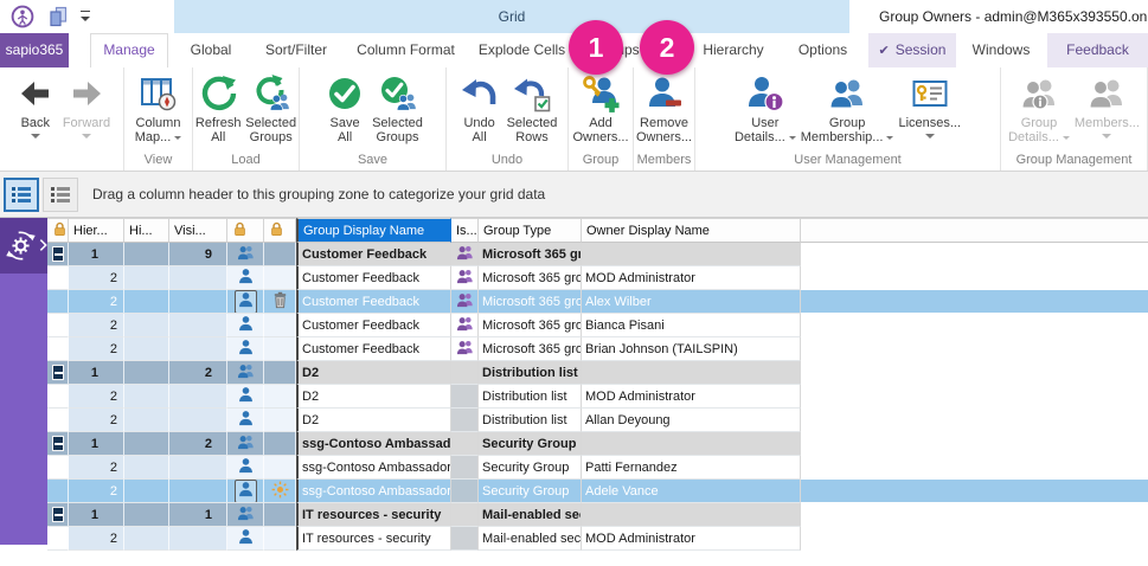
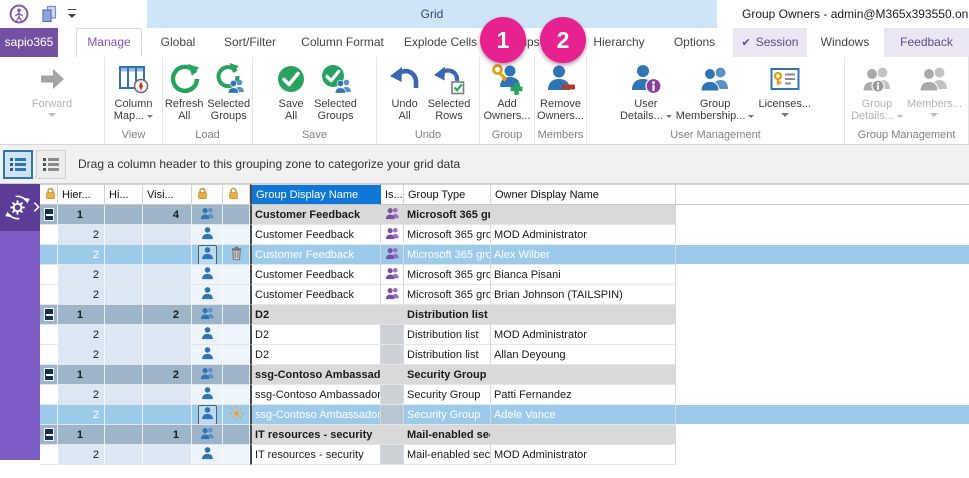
  Grid
  Group Owners - admin@M365x393550.on
  sapio365
  Manage
  Global
  Sort/Filter
  Column Format
  Explode Cells
  Hierarchy
  Options
  ✔ Session
  Windows
  Feedback
- Back
  Forward
  Column
  Map...
  View
  Refresh
  All
  Selected
  Groups
  Load
  Save
  All
  Selected
  Groups
  Save
  Undo
  All
  Selected
  Rows
  Undo
  Add
  Owners...
  Group
  Remove
  Owners...
  Members
  User
  Details...
  Group
  Membership...
  Licenses...
  User Management
  Group
  Details...
  Members...
  Group Management
  Drag a column header to this grouping zone to categorize your grid data
  Hier...
  Hi...
  Visi...
  Group Display Name
  Is...
  Group Type
  Owner Display Name
  1
- 9
+ 4
  Customer Feedback
  Microsoft 365 gr
  2
  Customer Feedback
  Microsoft 365 gro
  MOD Administrator
  2
  Customer Feedback
  Microsoft 365 gro
  Alex Wilber
  2
  Customer Feedback
  Microsoft 365 gro
  Bianca Pisani
  2
  Customer Feedback
  Microsoft 365 gro
  Brian Johnson (TAILSPIN)
  1
  2
  D2
  Distribution list
  2
  D2
  Distribution list
  MOD Administrator
  2
  D2
  Distribution list
  Allan Deyoung
  1
  2
  ssg-Contoso Ambassad
  Security Group
  2
  ssg-Contoso Ambassador
  Security Group
  Patti Fernandez
  2
  ssg-Contoso Ambassador
  Security Group
  Adele Vance
  1
  1
  IT resources - security
  Mail-enabled se
  2
  IT resources - security
  Mail-enabled sec
  MOD Administrator
  1
  2
